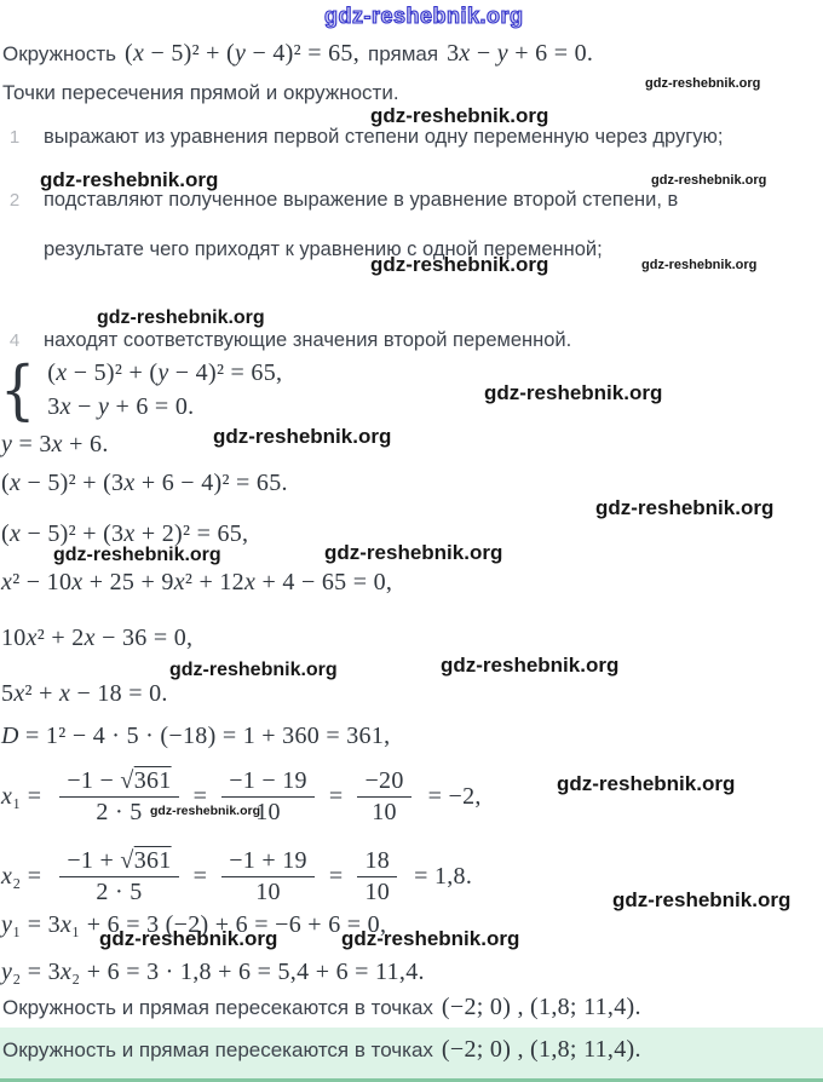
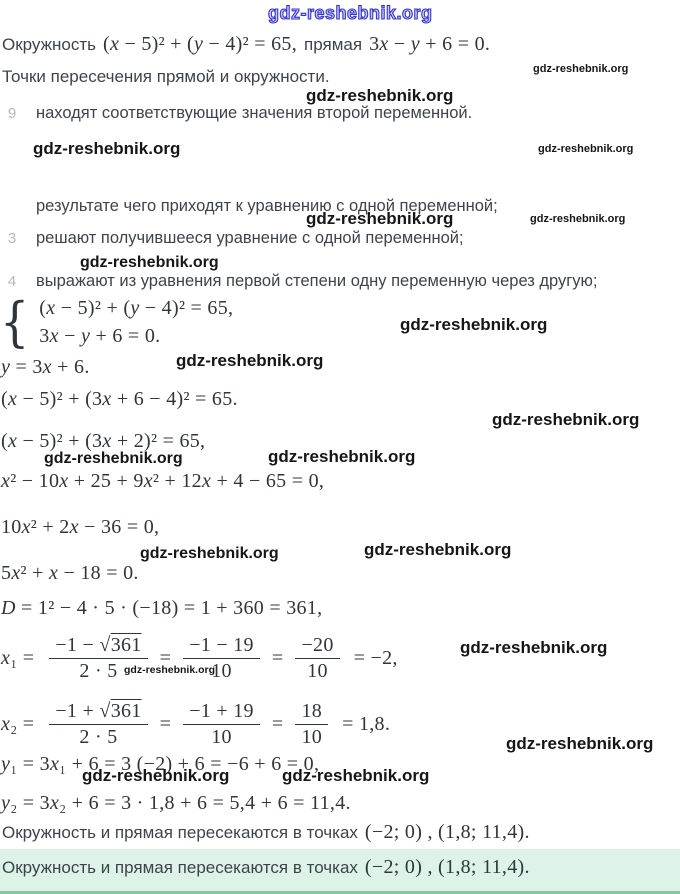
  gdz-reshebnik.org
  Окружность
  (x − 5)² + (y − 4)² = 65,
  прямая
  3x − y + 6 = 0.
  Точки пересечения прямой и окружности.
  gdz-reshebnik.org
  gdz-reshebnik.org
- 1
+ 9
- выражают из уравнения первой степени одну переменную через другую;
+ находят соответствующие значения второй переменной.
  gdz-reshebnik.org
  gdz-reshebnik.org
- 2
- подставляют полученное выражение в уравнение второй степени, в
  результате чего приходят к уравнению с одной переменной;
  gdz-reshebnik.org
  gdz-reshebnik.org
+ 3
+ решают получившееся уравнение с одной переменной;
  gdz-reshebnik.org
  4
- находят соответствующие значения второй переменной.
+ выражают из уравнения первой степени одну переменную через другую;
  {
  (x − 5)² + (y − 4)² = 65,
  3x − y + 6 = 0.
  gdz-reshebnik.org
  y = 3x + 6.
  gdz-reshebnik.org
  (x − 5)² + (3x + 6 − 4)² = 65.
  gdz-reshebnik.org
  (x − 5)² + (3x + 2)² = 65,
  gdz-reshebnik.org
  gdz-reshebnik.org
  x² − 10x + 25 + 9x² + 12x + 4 − 65 = 0,
  10x² + 2x − 36 = 0,
  gdz-reshebnik.org
  gdz-reshebnik.org
  5x² + x − 18 = 0.
  D = 1² − 4 · 5 · (−18) = 1 + 360 = 361,
  x₁ =
  −1 − √361
  2 · 5
  =
  −1 − 19
  10
  =
  −20
  10
  = −2,
  gdz-reshebnik.org
  gdz-reshebnik.org
  x₂ =
  −1 + √361
  2 · 5
  =
  −1 + 19
  10
  =
  18
  10
  = 1,8.
  gdz-reshebnik.org
  y₁ = 3x₁ + 6 = 3 (−2) + 6 = −6 + 6 = 0,
  gdz-reshebnik.org
  gdz-reshebnik.org
  y₂ = 3x₂ + 6 = 3 · 1,8 + 6 = 5,4 + 6 = 11,4.
  Окружность и прямая пересекаются в точках
  (−2; 0) , (1,8; 11,4).
  Окружность и прямая пересекаются в точках
  (−2; 0) , (1,8; 11,4).
